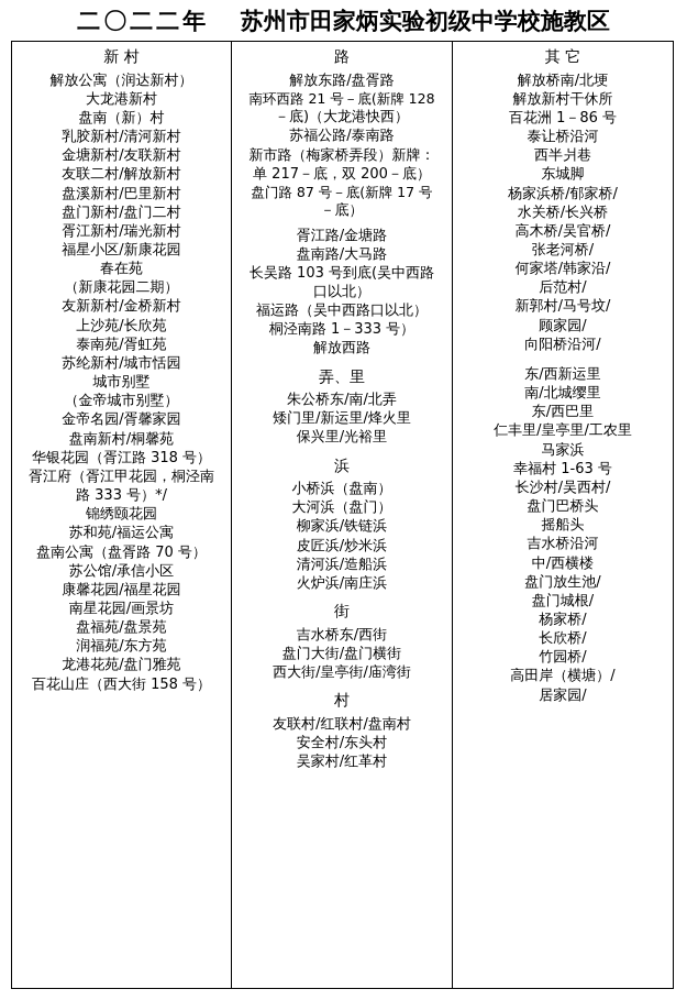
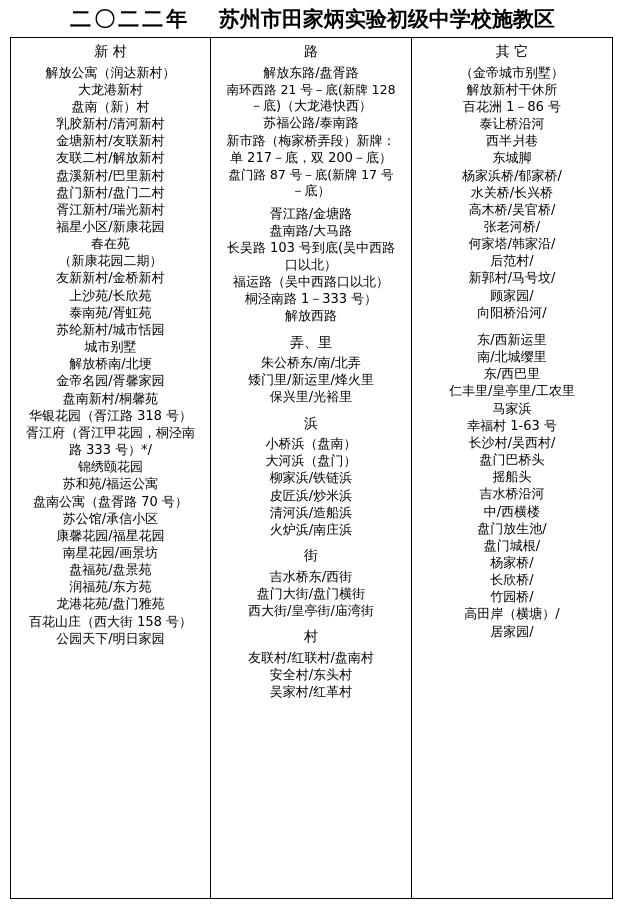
  二〇二二年 苏州市田家炳实验初级中学校施教区
  新 村
  解放公寓（润达新村）
  大龙港新村
  盘南（新）村
  乳胶新村/清河新村
  金塘新村/友联新村
  友联二村/解放新村
  盘溪新村/巴里新村
  盘门新村/盘门二村
  胥江新村/瑞光新村
  福星小区/新康花园
  春在苑
  （新康花园二期）
  友新新村/金桥新村
  上沙苑/长欣苑
  泰南苑/胥虹苑
  苏纶新村/城市恬园
  城市别墅
- （金帝城市别墅）
+ 解放桥南/北埂
  金帝名园/胥馨家园
  盘南新村/桐馨苑
  华银花园（胥江路 318 号）
  胥江府（胥江甲花园，桐泾南
  路 333 号）*/
  锦绣颐花园
  苏和苑/福运公寓
  盘南公寓（盘胥路 70 号）
  苏公馆/承信小区
  康馨花园/福星花园
  南星花园/画景坊
  盘福苑/盘景苑
  润福苑/东方苑
  龙港花苑/盘门雅苑
  百花山庄（西大街 158 号）
+ 公园天下/明日家园
  路
  解放东路/盘胥路
  南环西路 21 号－底(新牌 128
  －底)（大龙港快西）
  苏福公路/泰南路
  新市路（梅家桥弄段）新牌：
  单 217－底，双 200－底）
  盘门路 87 号－底(新牌 17 号
  －底）
  胥江路/金塘路
  盘南路/大马路
  长吴路 103 号到底(吴中西路
  口以北）
  福运路（吴中西路口以北）
  桐泾南路 1－333 号）
  解放西路
  弄、里
  朱公桥东/南/北弄
  矮门里/新运里/烽火里
  保兴里/光裕里
  浜
  小桥浜（盘南）
  大河浜（盘门）
  柳家浜/铁链浜
  皮匠浜/炒米浜
  清河浜/造船浜
  火炉浜/南庄浜
  街
  吉水桥东/西街
  盘门大街/盘门横街
  西大街/皇亭街/庙湾街
  村
  友联村/红联村/盘南村
  安全村/东头村
  吴家村/红革村
  其 它
- 解放桥南/北埂
+ （金帝城市别墅）
  解放新村干休所
  百花洲 1－86 号
  泰让桥沿河
  西半爿巷
  东城脚
  杨家浜桥/郁家桥/
  水关桥/长兴桥
  高木桥/吴官桥/
  张老河桥/
  何家塔/韩家沿/
  后范村/
  新郭村/马号坟/
  顾家园/
  向阳桥沿河/
  东/西新运里
  南/北城缨里
  东/西巴里
  仁丰里/皇亭里/工农里
  马家浜
  幸福村 1-63 号
  长沙村/吴西村/
  盘门巴桥头
  摇船头
  吉水桥沿河
  中/西横楼
  盘门放生池/
  盘门城根/
  杨家桥/
  长欣桥/
  竹园桥/
  高田岸（横塘）/
  居家园/
